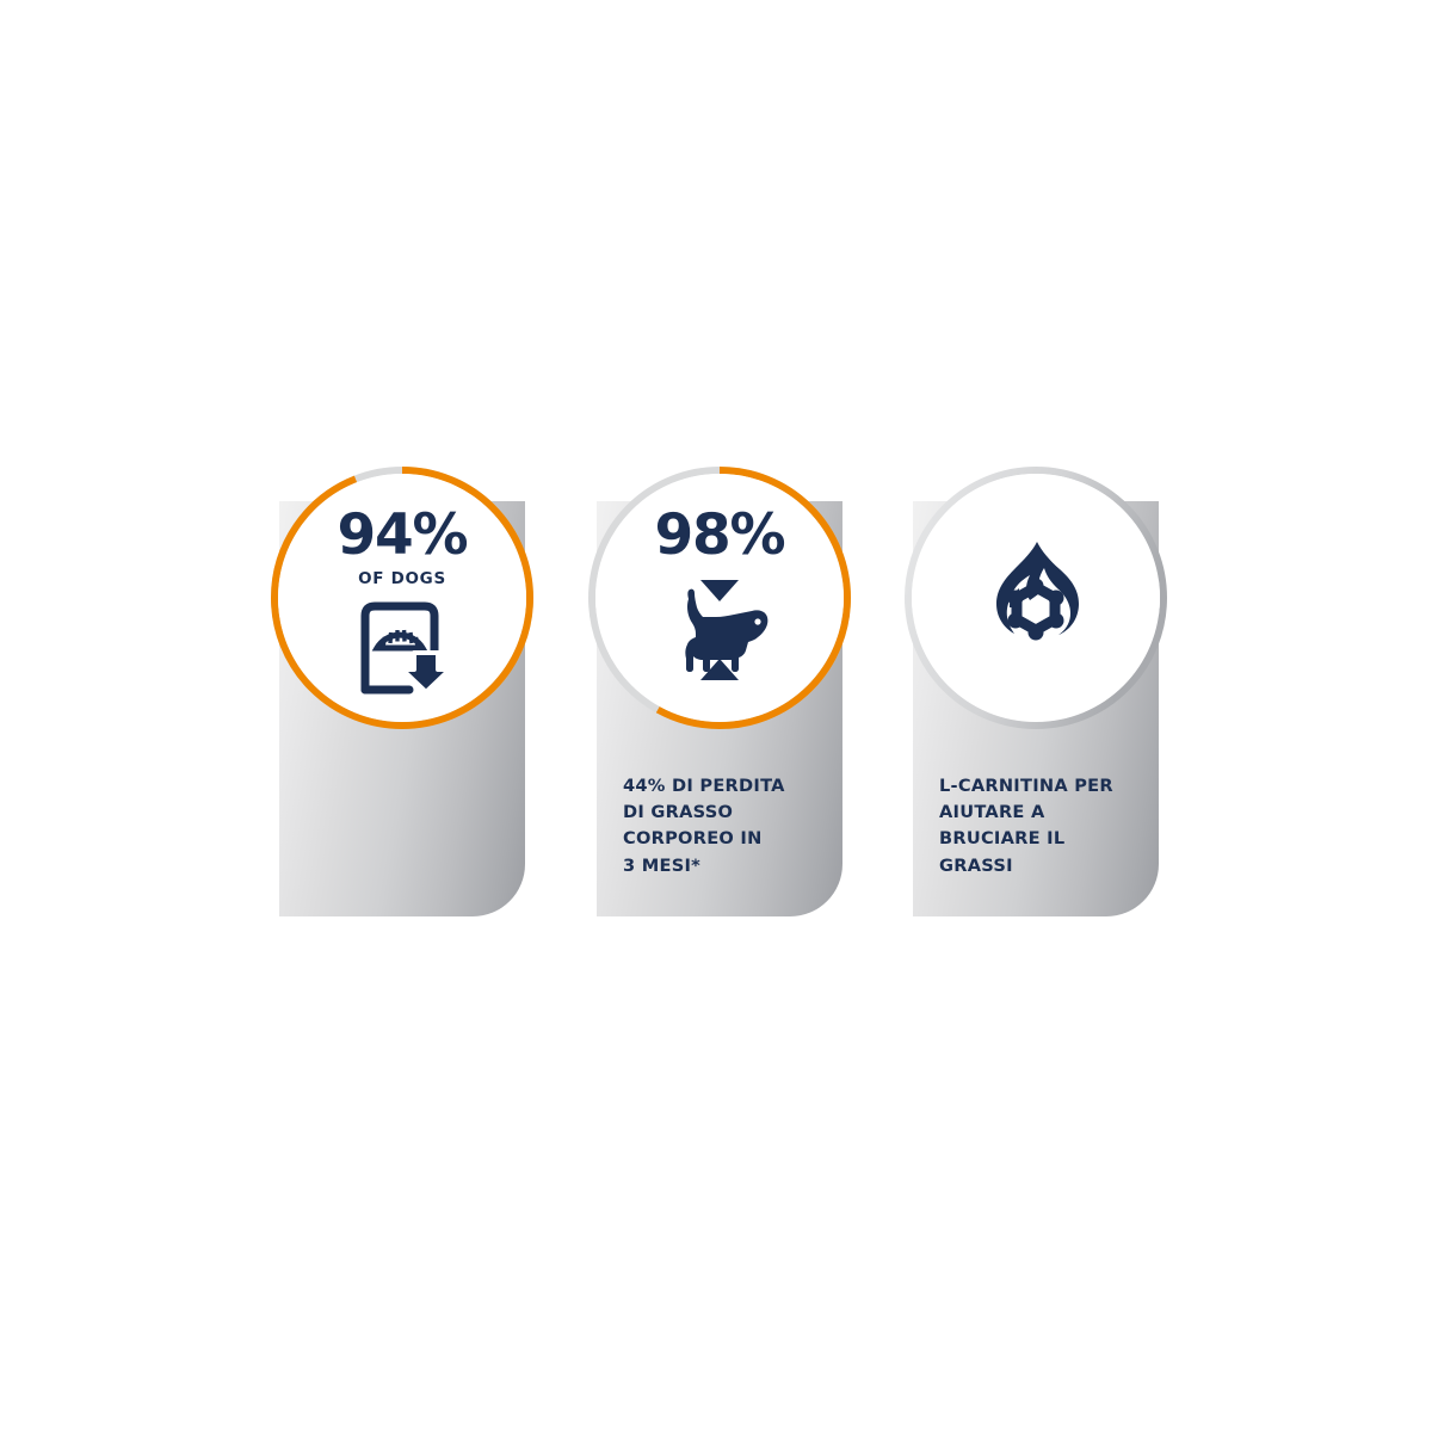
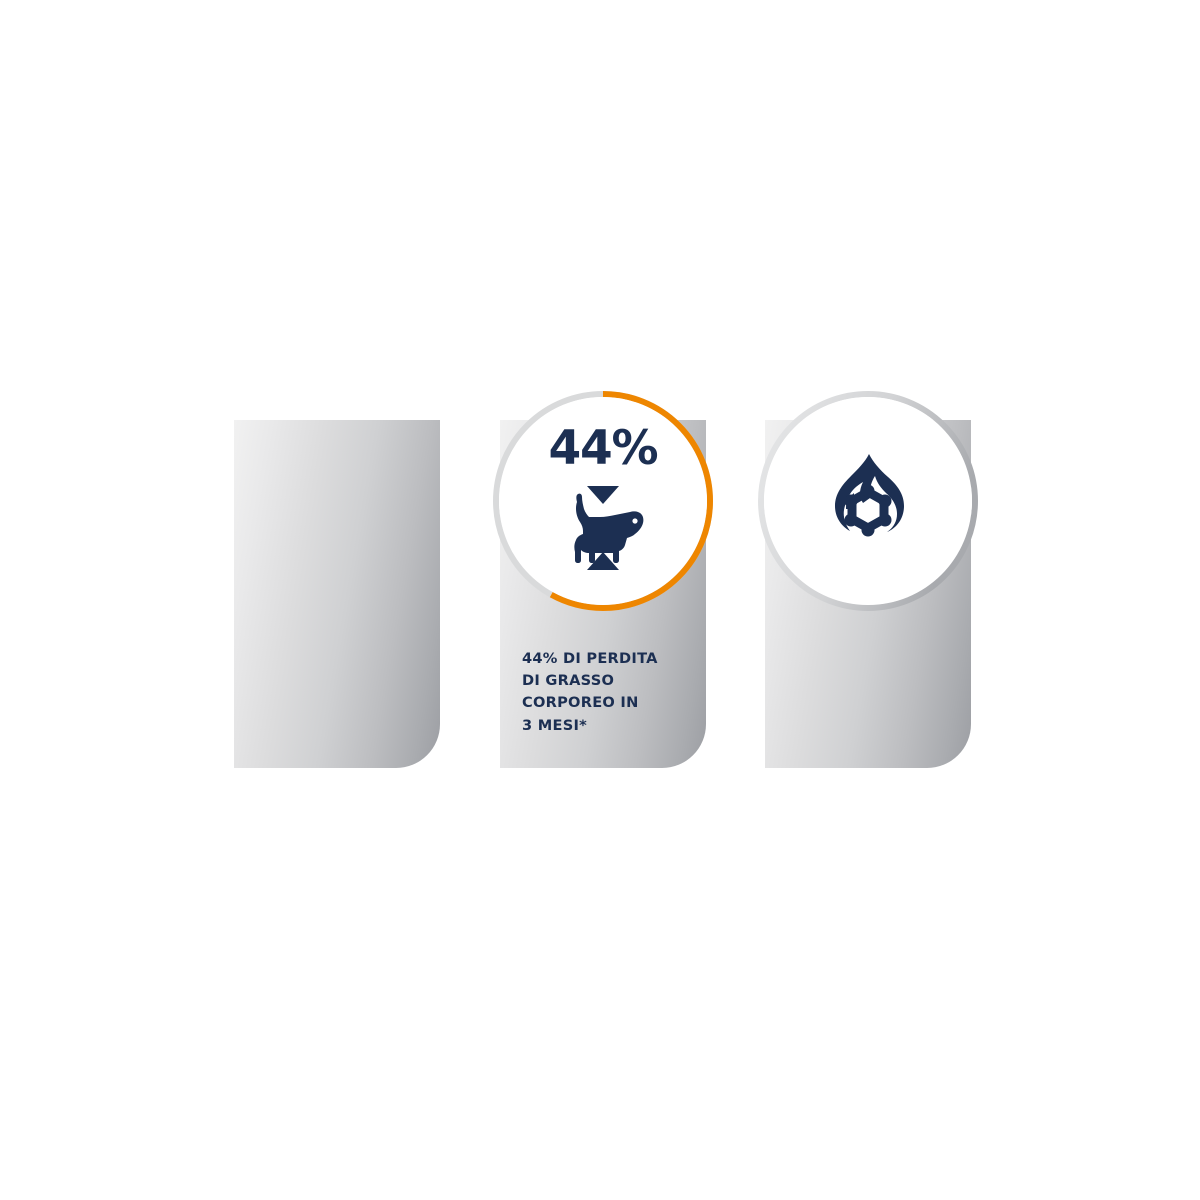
- 94%
- OF DOGS
- 98%
+ 44%
  44% DI PERDITA
  DI GRASSO
  CORPOREO IN
  3 MESI*
- L-CARNITINA PER
- AIUTARE A
- BRUCIARE IL
- GRASSI
